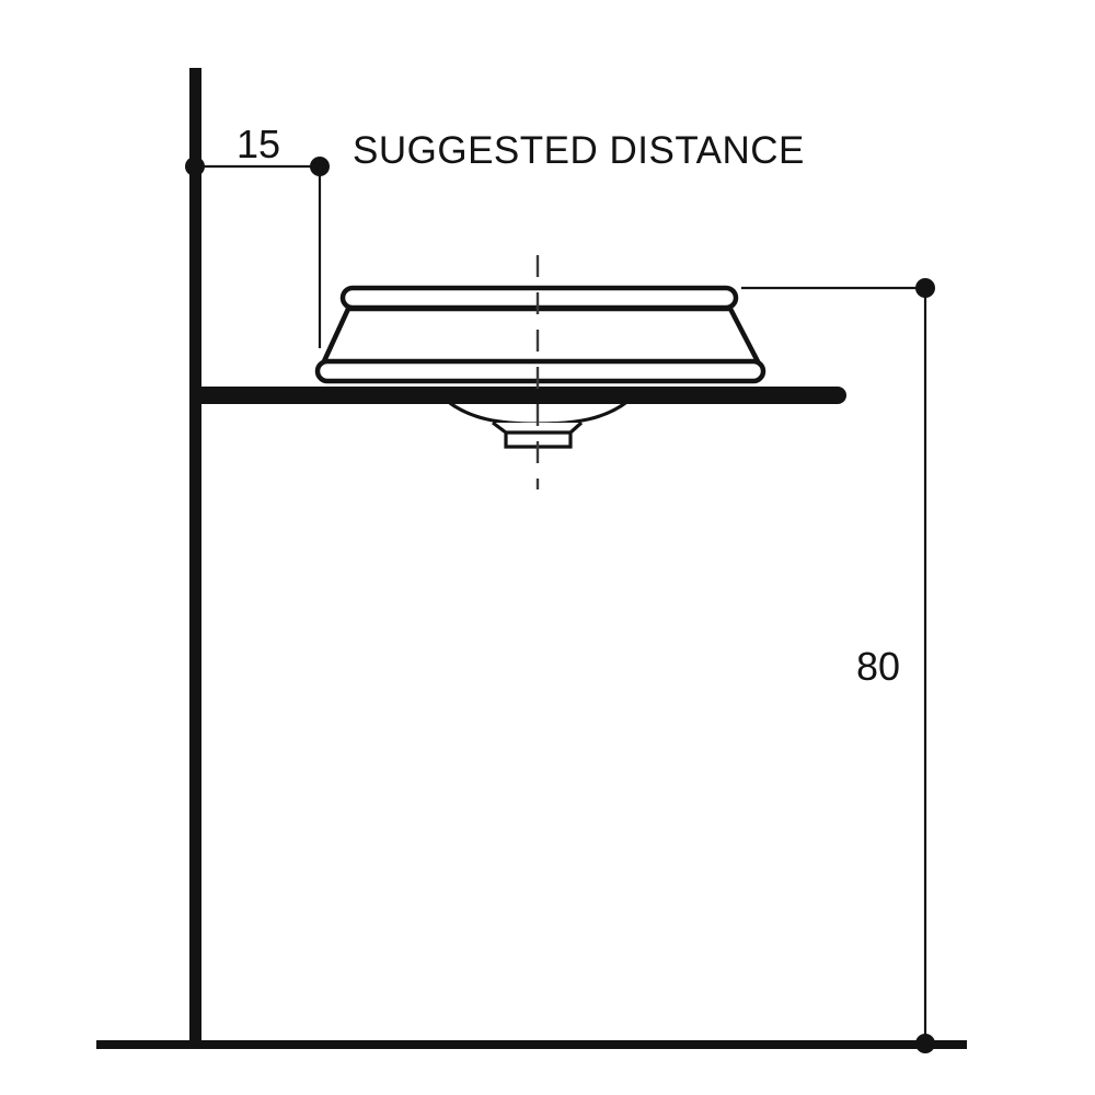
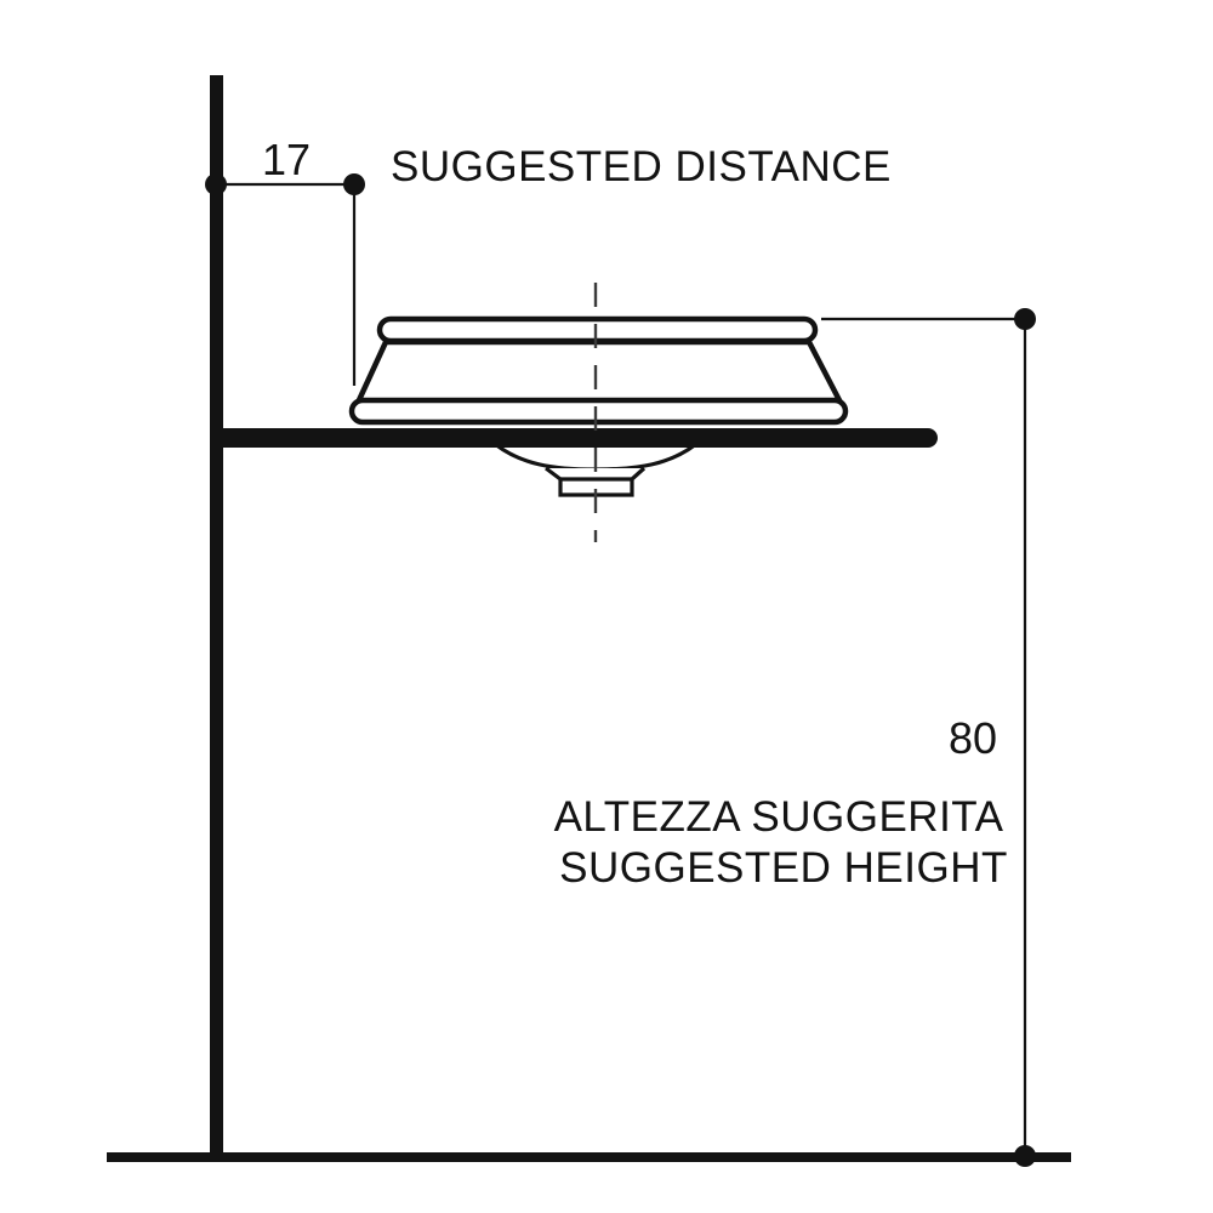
- 15
+ 17
  80
  SUGGESTED DISTANCE
+ ALTEZZA SUGGERITA
+ SUGGESTED HEIGHT
